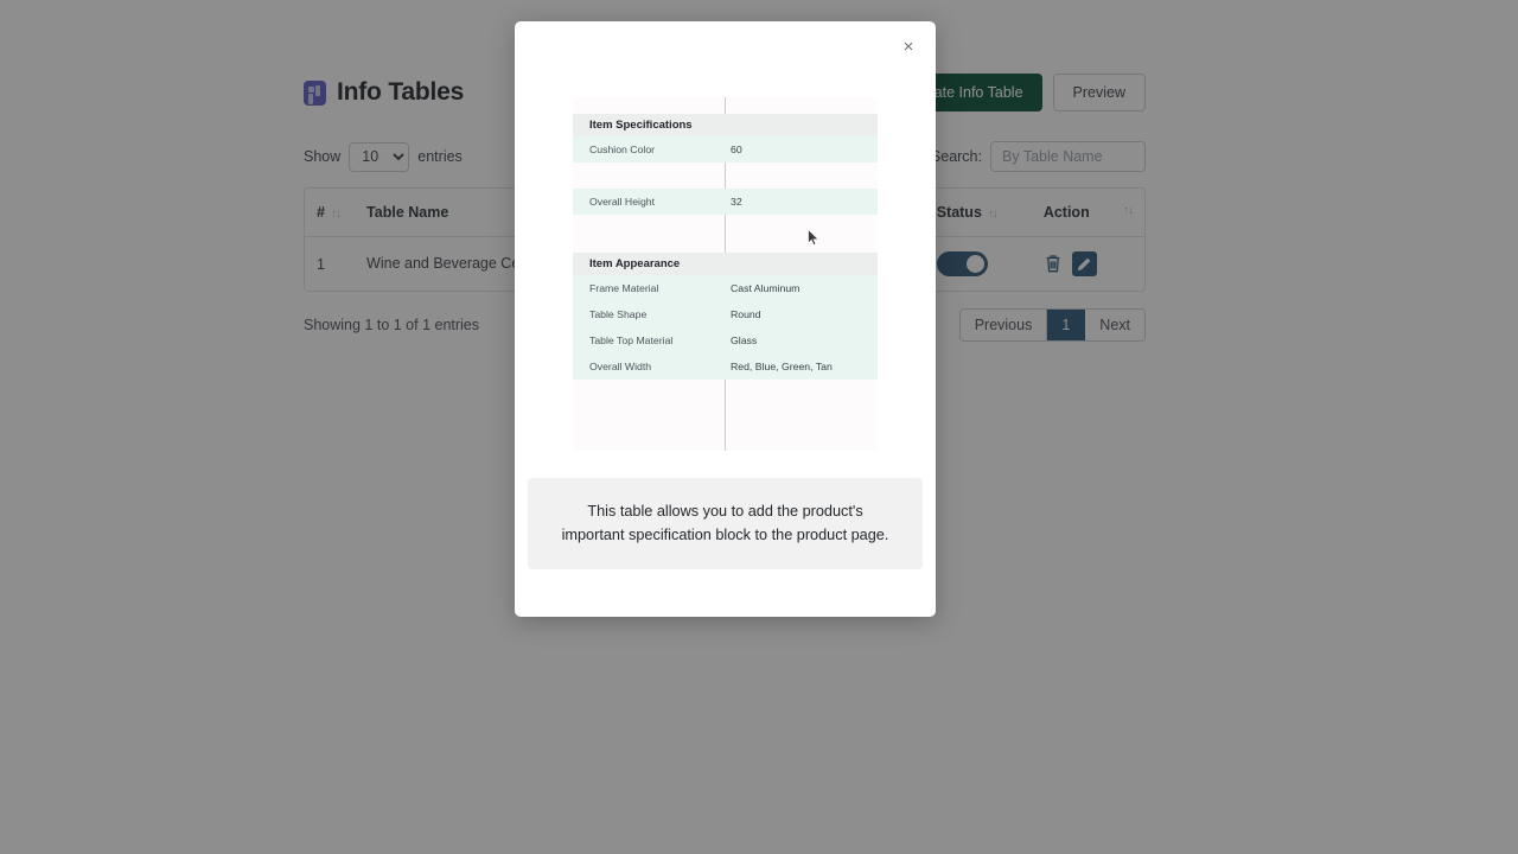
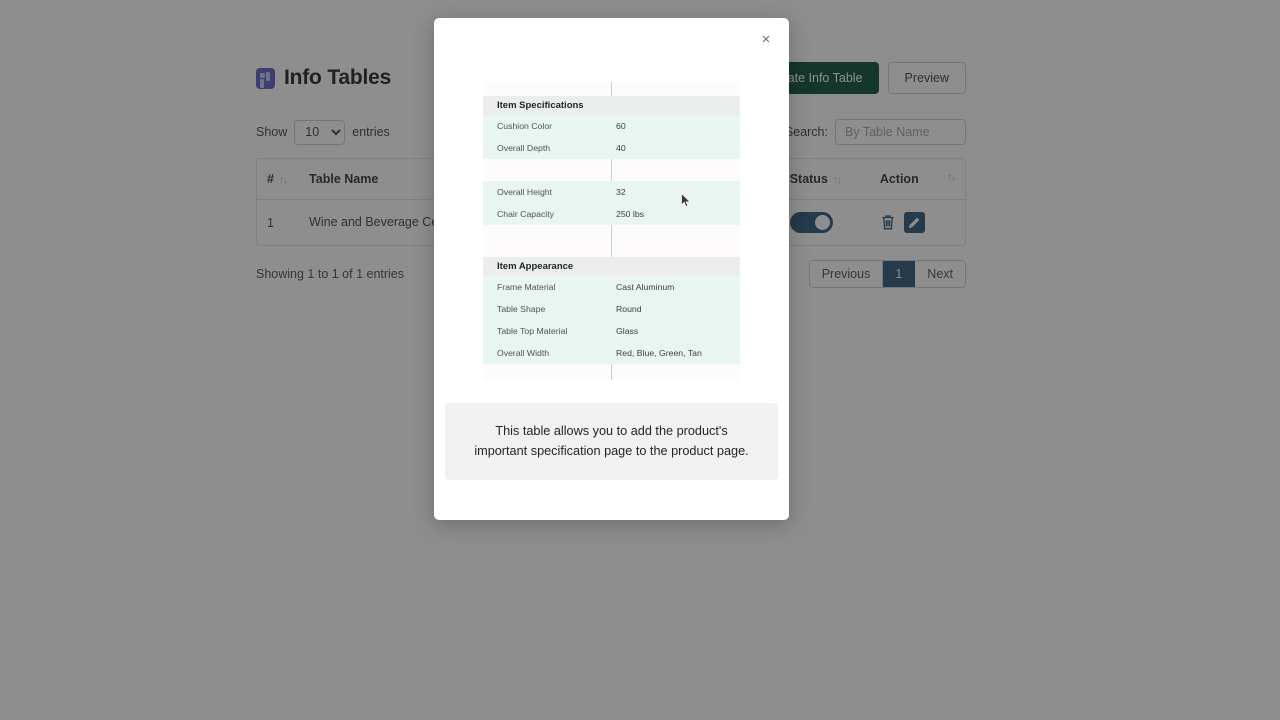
  Info Tables
  ate Info Table
  Preview
  Show
  10
  entries
  Search:
  By Table Name
  # ↑↓	Table Name			Status ↑↓	Action ↑↓
  1	Wine and Beverage C
  Showing 1 to 1 of 1 entries
  Previous
  1
  Next
  ×
  Item Specifications
  Cushion Color
  60
+ Overall Depth
+ 40
  Overall Height
  32
+ Chair Capacity
+ 250 lbs
  Item Appearance
  Frame Material
  Cast Aluminum
  Table Shape
  Round
  Table Top Material
  Glass
  Overall Width
  Red, Blue, Green, Tan
- This table allows you to add the product's important specification block to the product page.
+ This table allows you to add the product's important specification page to the product page.
